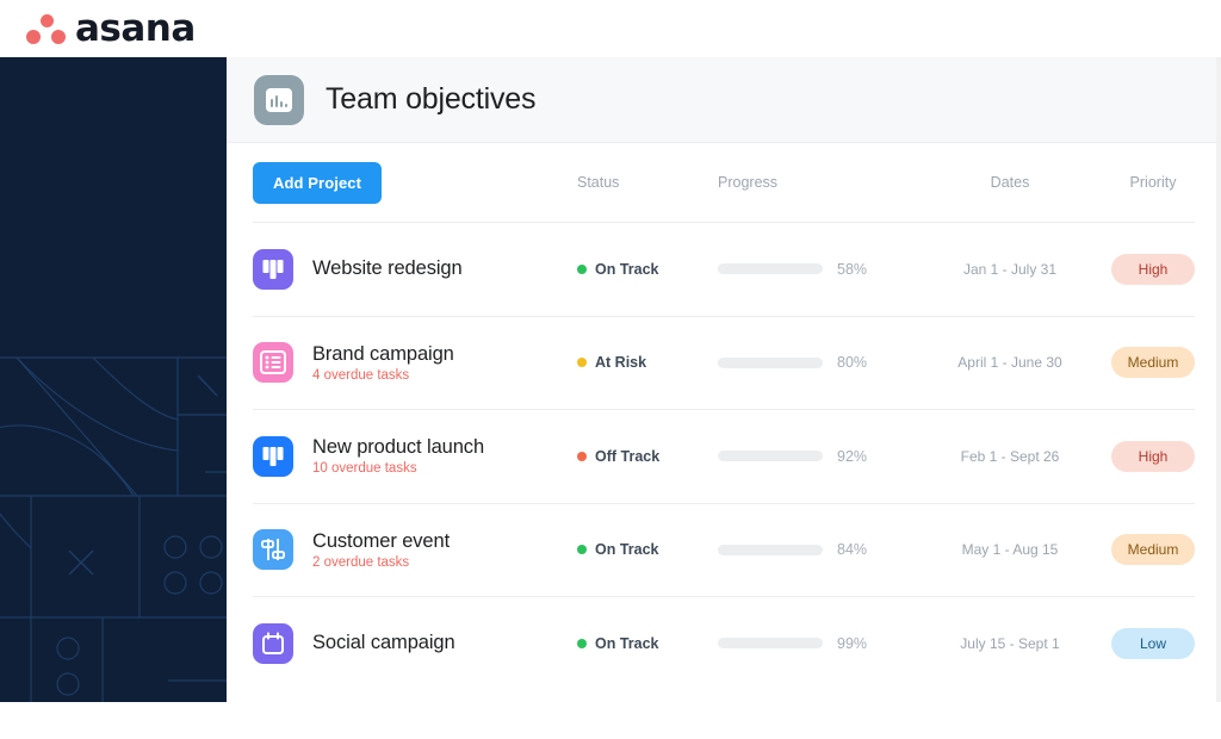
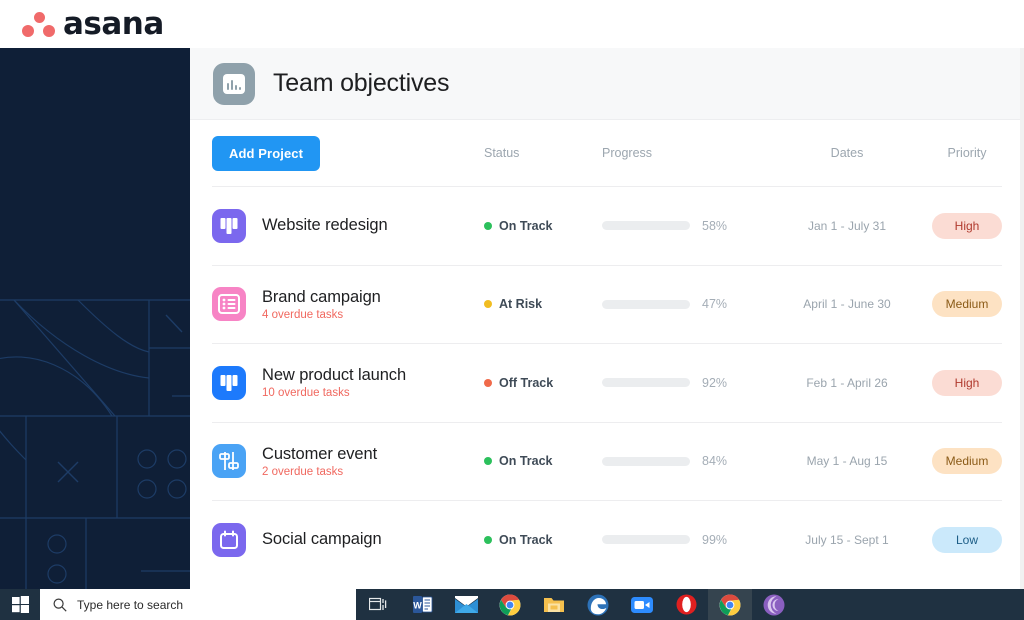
  asana
  Team objectives
  Add Project
  Status
  Progress
  Dates
  Priority
  Website redesign
  On Track
  58%
  Jan 1 - July 31
  High
  Brand campaign
  4 overdue tasks
  At Risk
- 80%
+ 47%
  April 1 - June 30
  Medium
  New product launch
  10 overdue tasks
  Off Track
  92%
- Feb 1 - Sept 26
+ Feb 1 - April 26
  High
  Customer event
  2 overdue tasks
  On Track
  84%
  May 1 - Aug 15
  Medium
  Social campaign
  On Track
  99%
  July 15 - Sept 1
  Low
+ Type here to search
+ W
